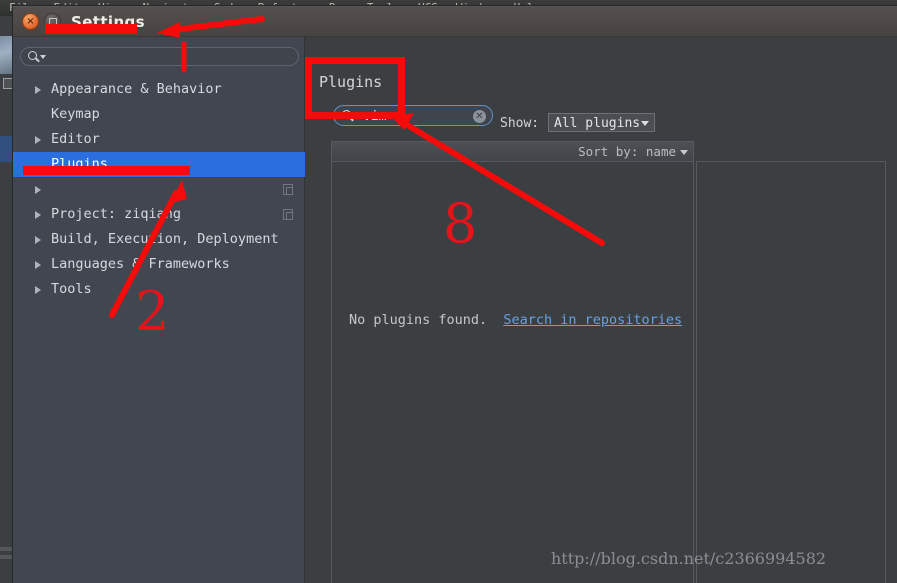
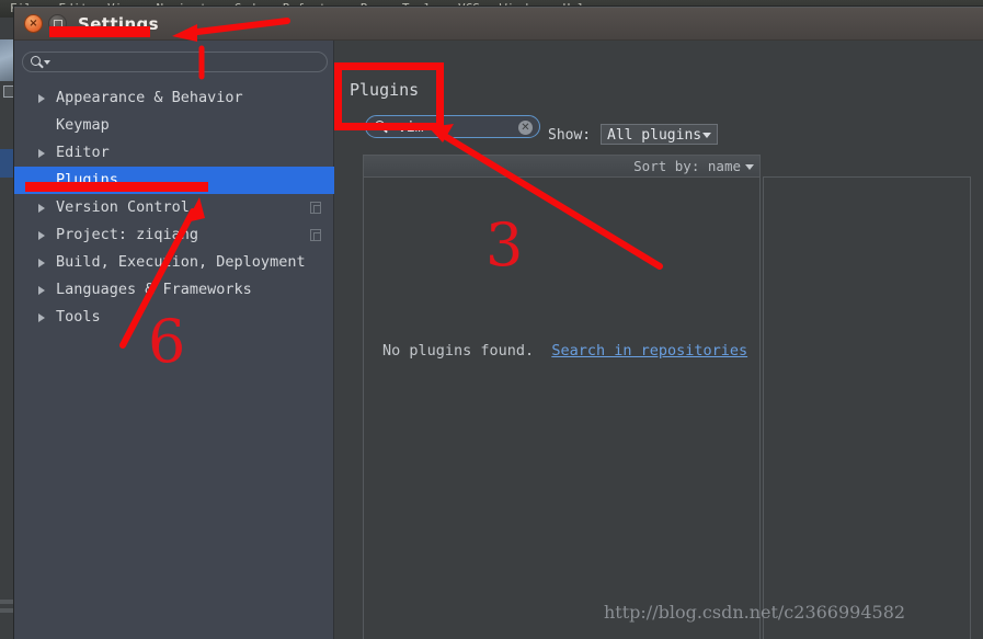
  ×
  Settings
  Appearance & Behavior
  Keymap
  Editor
  Plugins
+ Version Control
  Project: ziqiang
  Build, Execuion, Deployment
  Languages Frameworks
  Tools
  Plugins
  vim
  ✕
  Show:
  All plugins
  Sort by: name
  No plugins found. Search in repositories
  http://blog.csdn.net/c2366994582
- 2
+ 6
- 8
+ 3
